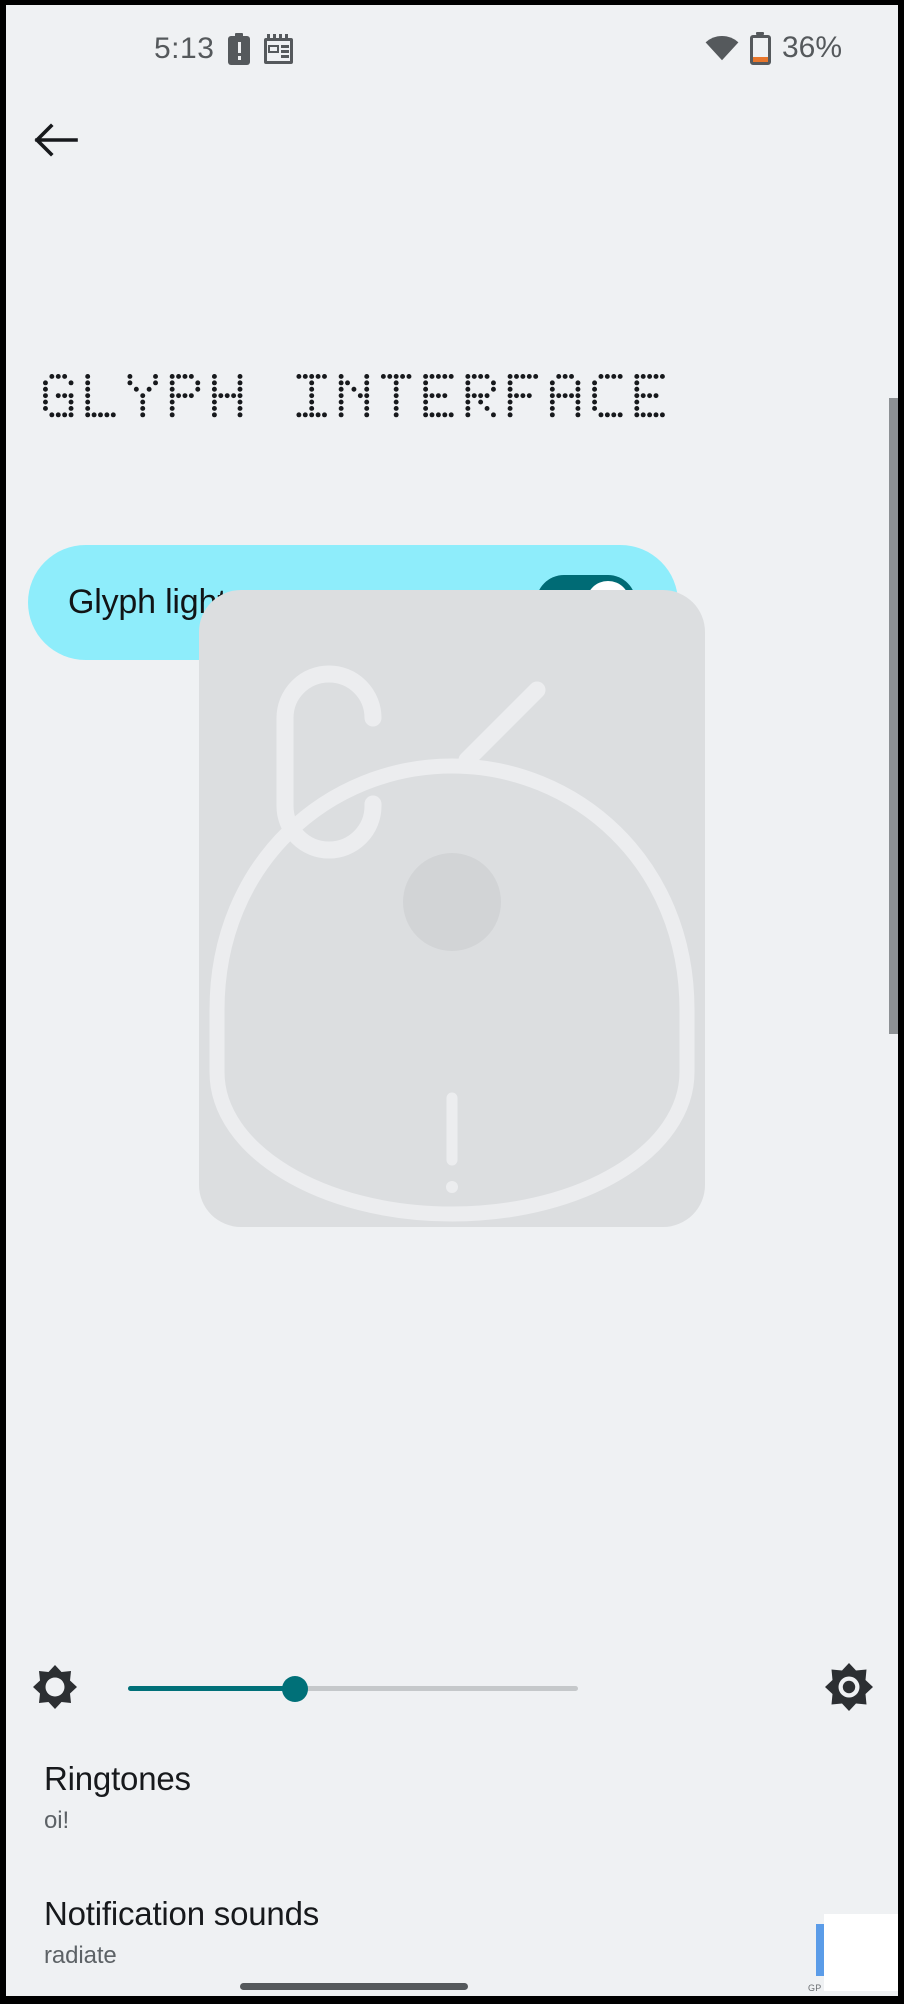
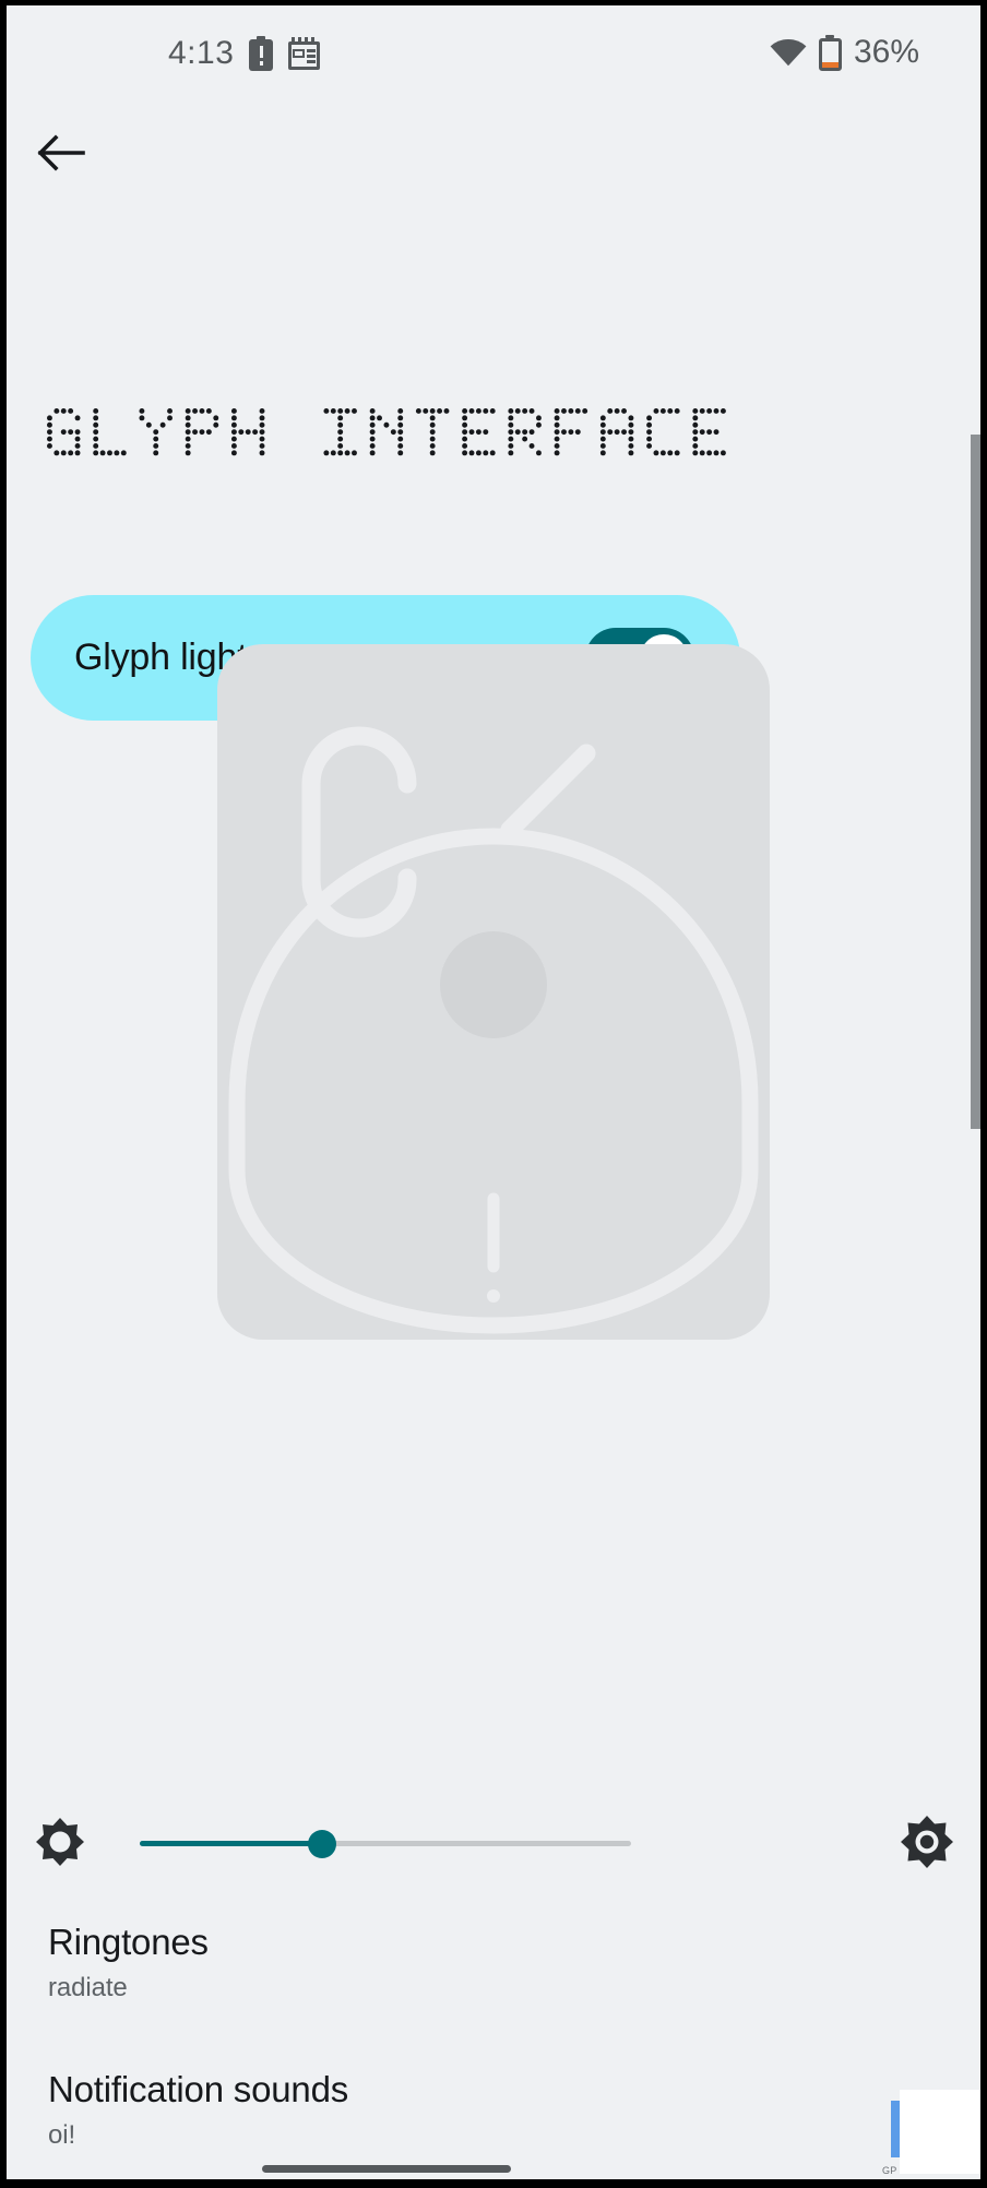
- 5:13
+ 4:13
  36%
  Glyph ligh
  Ringtones
- oi!
+ radiate
  Notification sounds
- radiate
+ oi!
  GP
